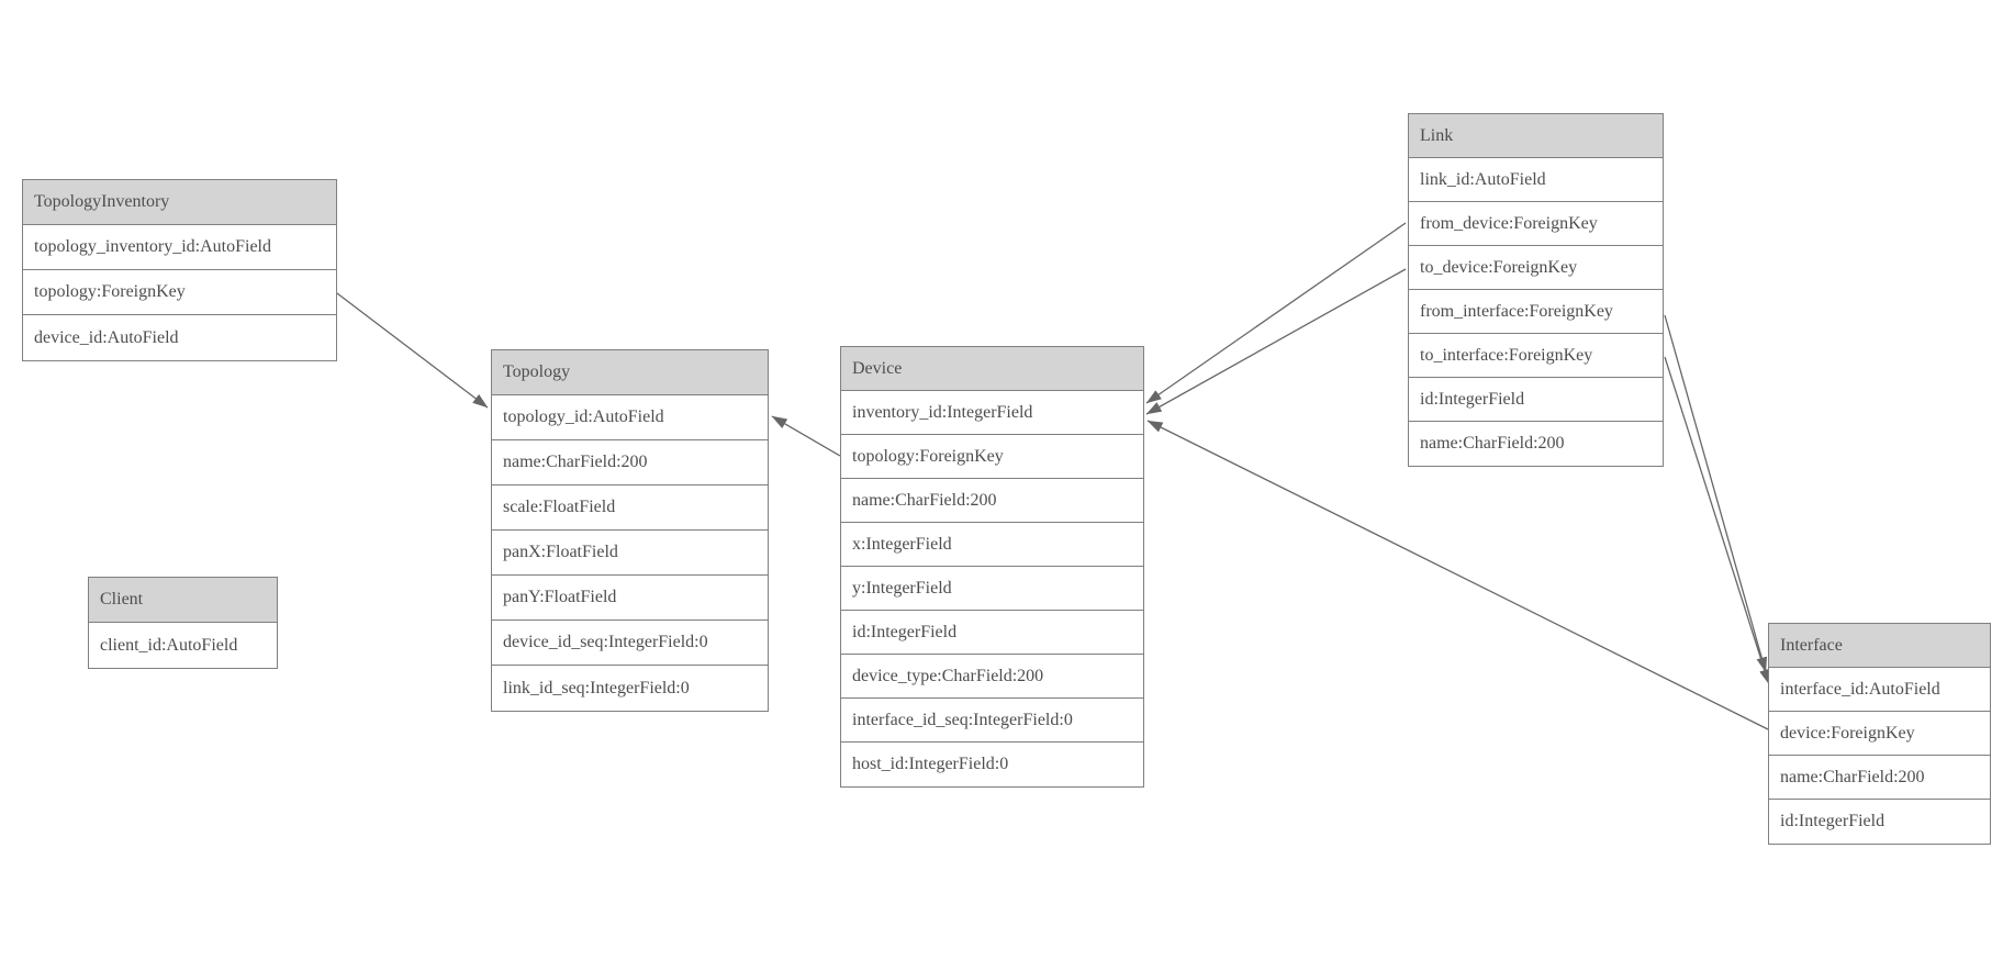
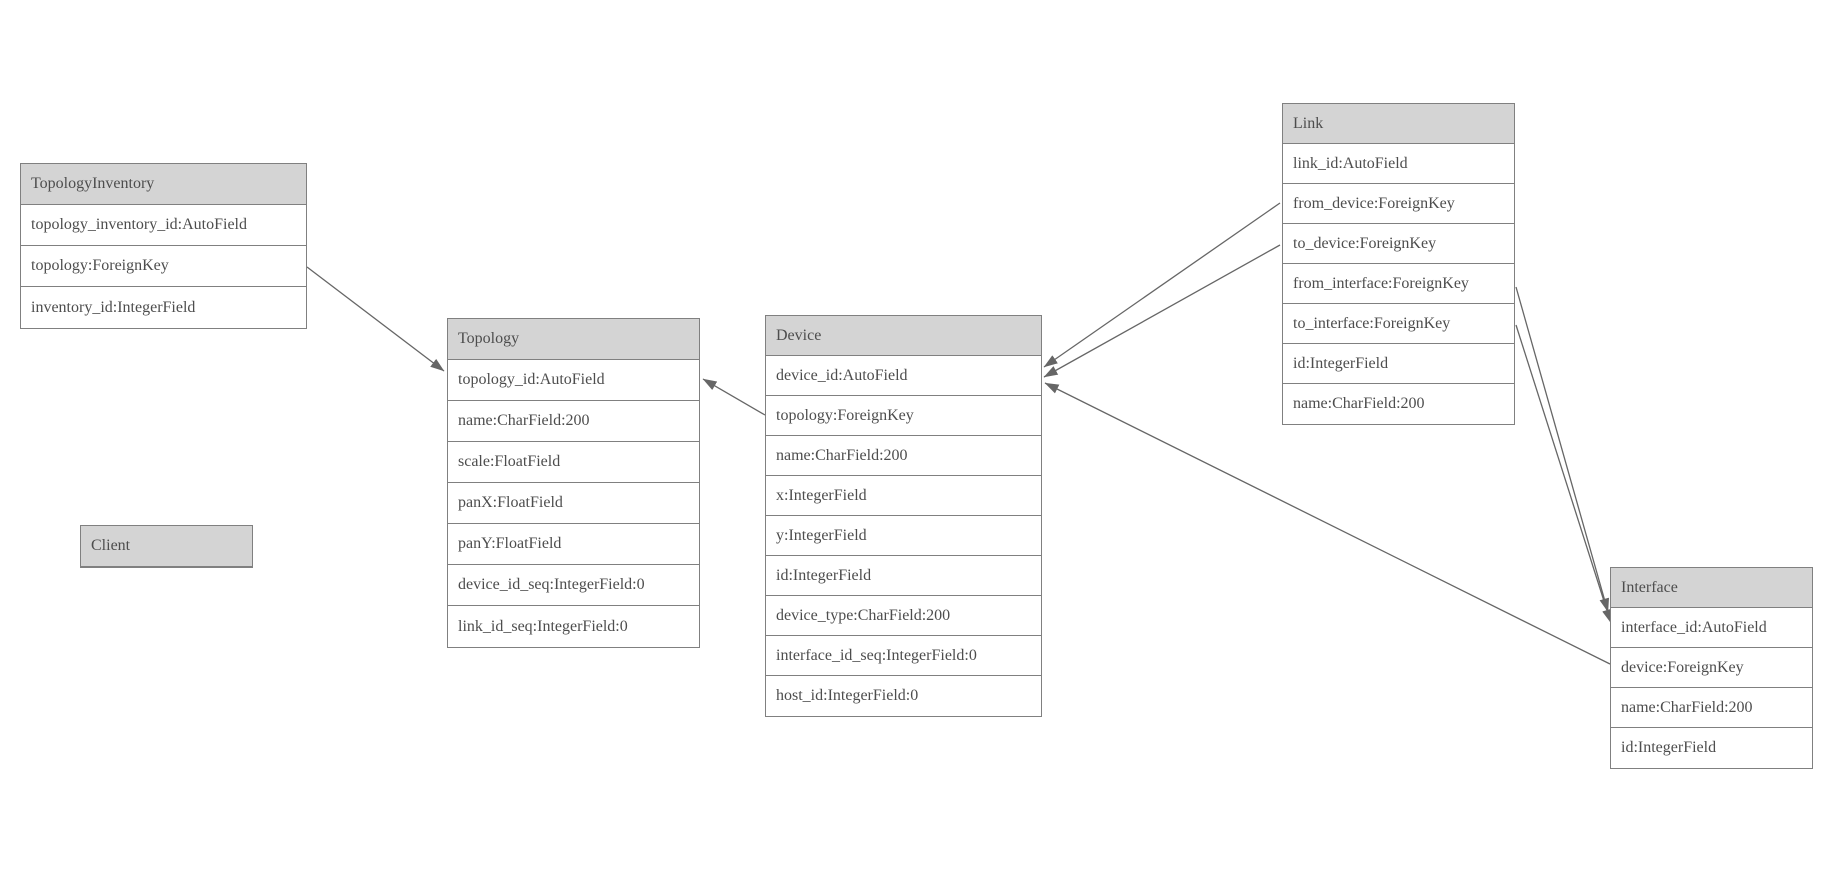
  TopologyInventory
  topology_inventory_id:AutoField
  topology:ForeignKey
- device_id:AutoField
+ inventory_id:IntegerField
  Topology
  topology_id:AutoField
  name:CharField:200
  scale:FloatField
  panX:FloatField
  panY:FloatField
  device_id_seq:IntegerField:0
  link_id_seq:IntegerField:0
  Client
- client_id:AutoField
  Device
- inventory_id:IntegerField
+ device_id:AutoField
  topology:ForeignKey
  name:CharField:200
  x:IntegerField
  y:IntegerField
  id:IntegerField
  device_type:CharField:200
  interface_id_seq:IntegerField:0
  host_id:IntegerField:0
  Link
  link_id:AutoField
  from_device:ForeignKey
  to_device:ForeignKey
  from_interface:ForeignKey
  to_interface:ForeignKey
  id:IntegerField
  name:CharField:200
  Interface
  interface_id:AutoField
  device:ForeignKey
  name:CharField:200
  id:IntegerField
